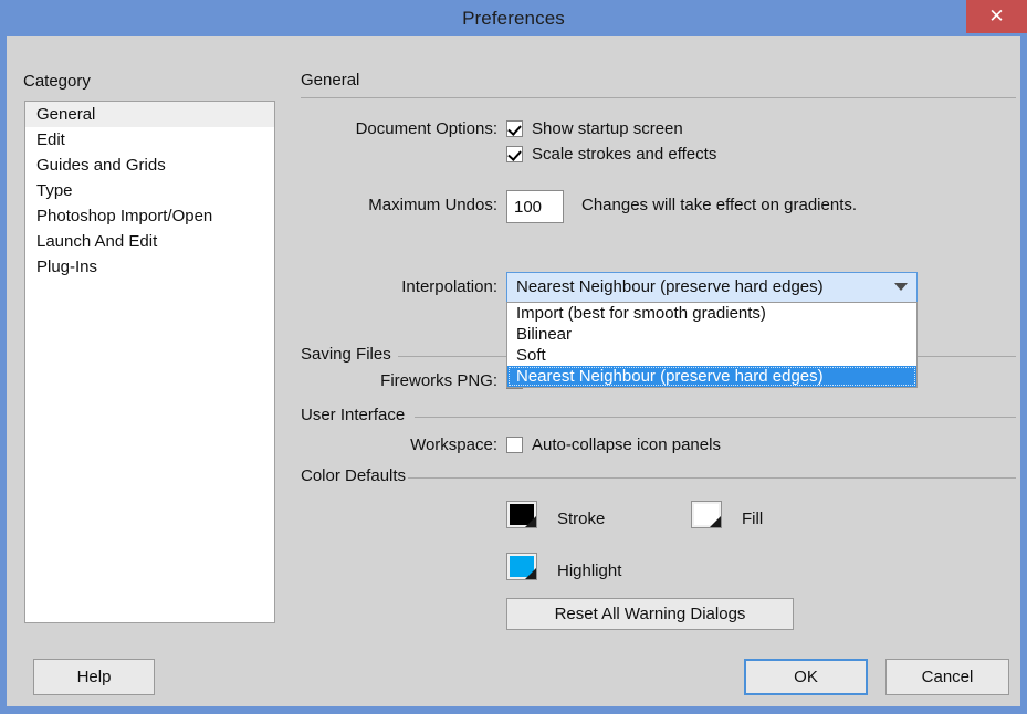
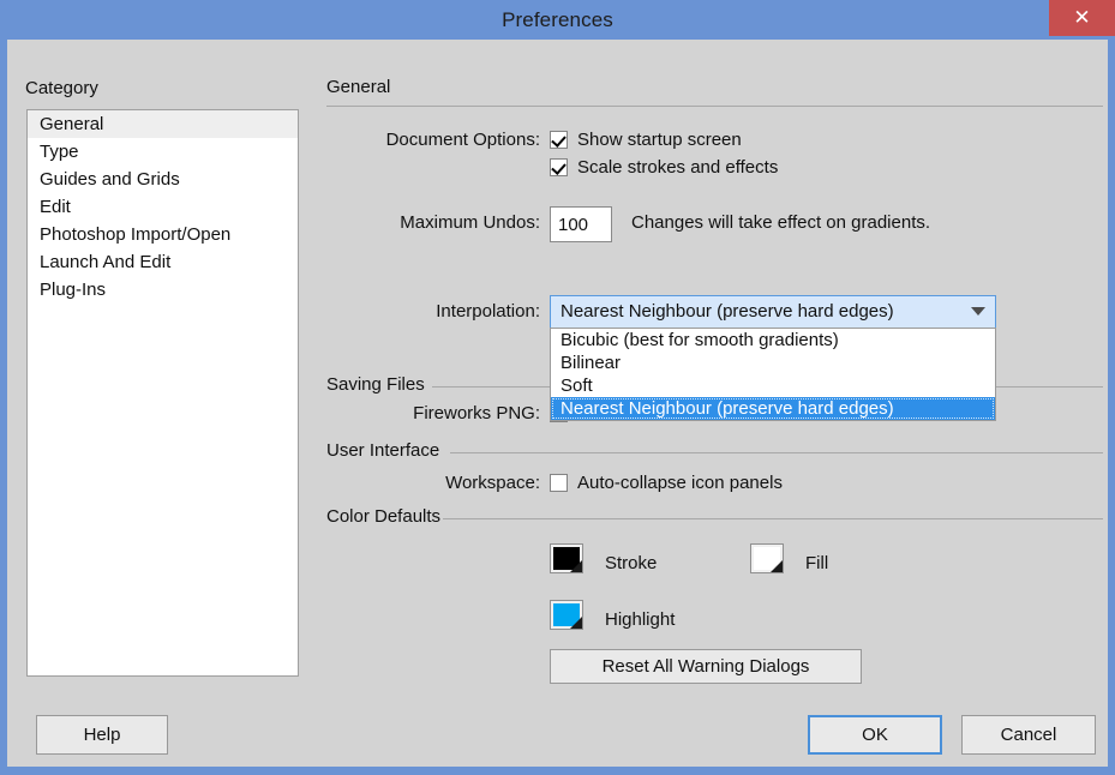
  Preferences
  ✕
  Category
  General
- Edit
+ Type
  Guides and Grids
- Type
+ Edit
  Photoshop Import/Open
  Launch And Edit
  Plug-Ins
  General
  Document Options:
  Show startup screen
  Scale strokes and effects
  Maximum Undos:
  100
  Changes will take effect on gradients.
  Interpolation:
  Saving Files
  Fireworks PNG:
  User Interface
  Workspace:
  Auto-collapse icon panels
  Color Defaults
  Stroke
  Fill
  Highlight
  Reset All Warning Dialogs
  Nearest Neighbour (preserve hard edges)
- Import (best for smooth gradients)
+ Bicubic (best for smooth gradients)
  Bilinear
  Soft
  Nearest Neighbour (preserve hard edges)
  Help
  OK
  Cancel
